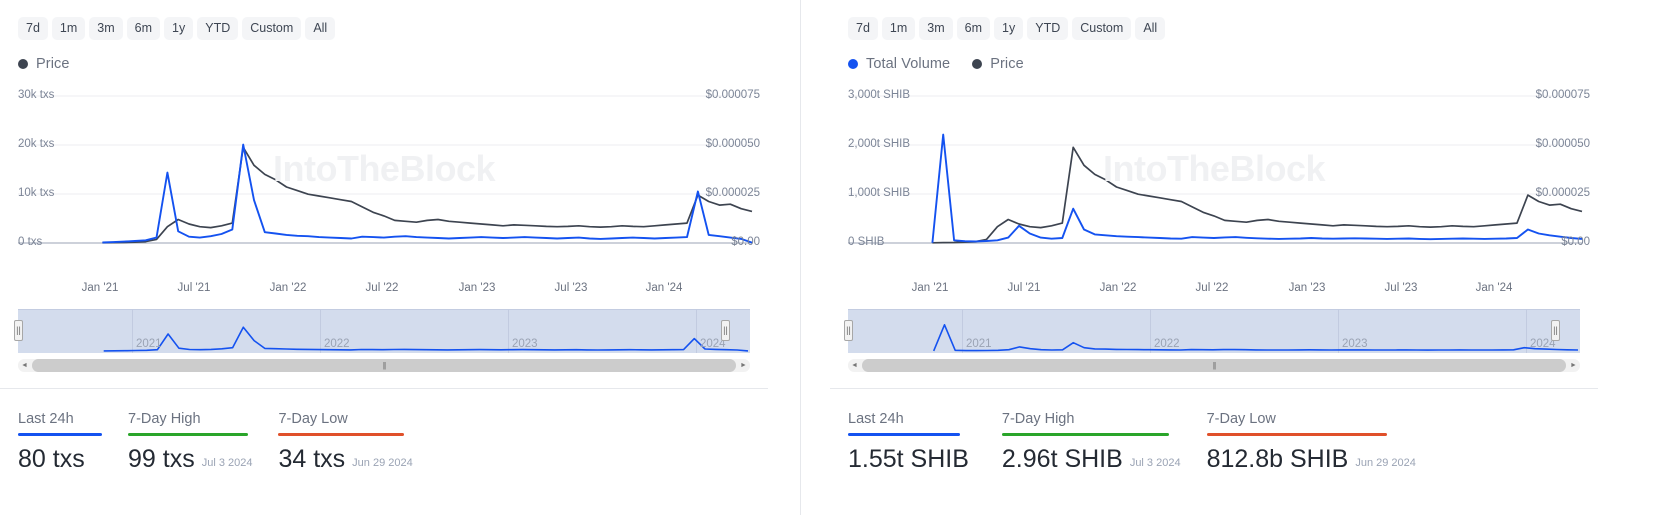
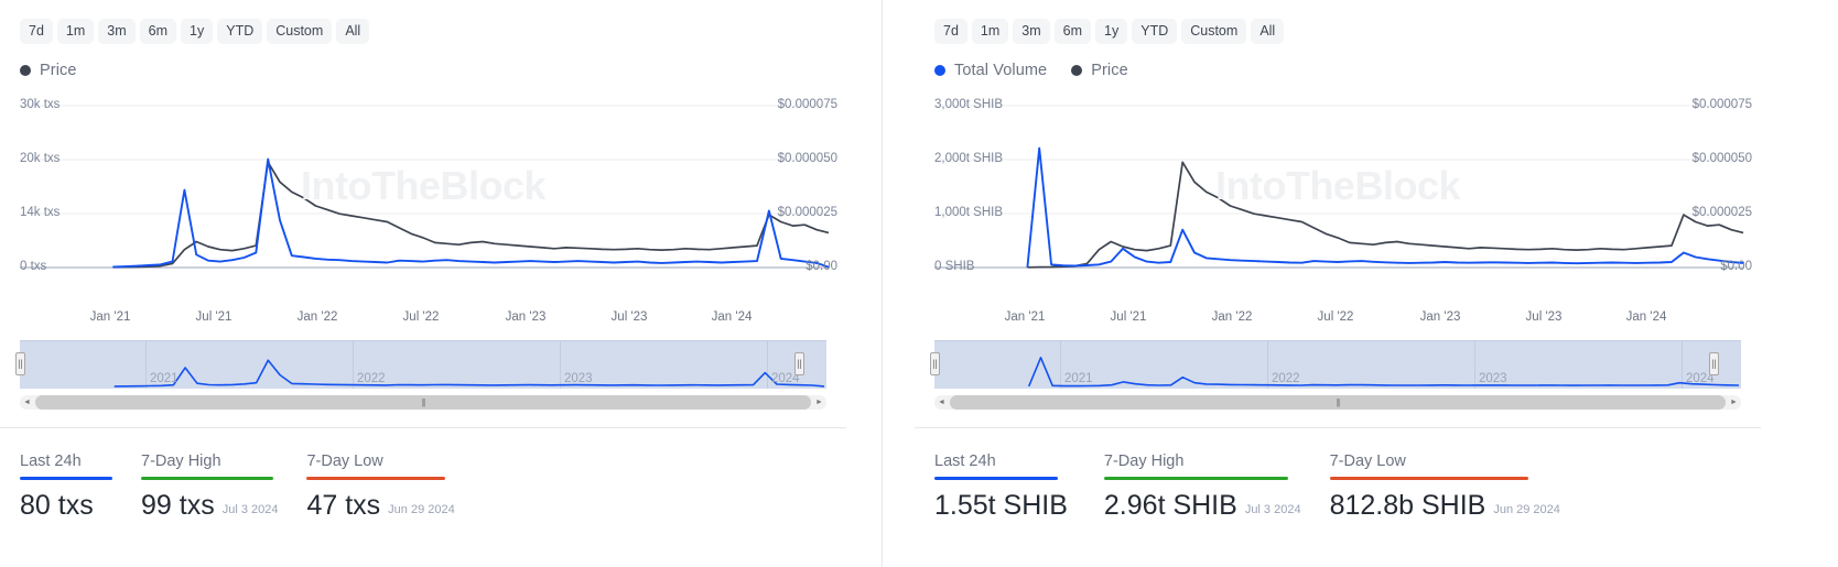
  7d
  1m
  3m
  6m
  1y
  YTD
  Custom
  All
  Price
  IntoTheBlock
  30k txs
  20k txs
- 10k txs
+ 14k txs
  0 txs
  $0.000075
  $0.000050
  $0.000025
  $0.00
  Jan '21
  Jul '21
  Jan '22
  Jul '22
  Jan '23
  Jul '23
  Jan '24
  2021
  2022
  2023
  2024
  ||
  ||
  |||
  Last 24h
  80 txs
  7-Day High
  99 txs
  Jul 3 2024
  7-Day Low
- 34 txs
+ 47 txs
  Jun 29 2024
  7d
  1m
  3m
  6m
  1y
  YTD
  Custom
  All
  Total Volume
  Price
  IntoTheBlock
  3,000t SHIB
  2,000t SHIB
  1,000t SHIB
  0 SHIB
  $0.000075
  $0.000050
  $0.000025
  $0.00
  Jan '21
  Jul '21
  Jan '22
  Jul '22
  Jan '23
  Jul '23
  Jan '24
  2021
  2022
  2023
  2024
  ||
  ||
  |||
  Last 24h
  1.55t SHIB
  7-Day High
  2.96t SHIB
  Jul 3 2024
  7-Day Low
  812.8b SHIB
  Jun 29 2024
